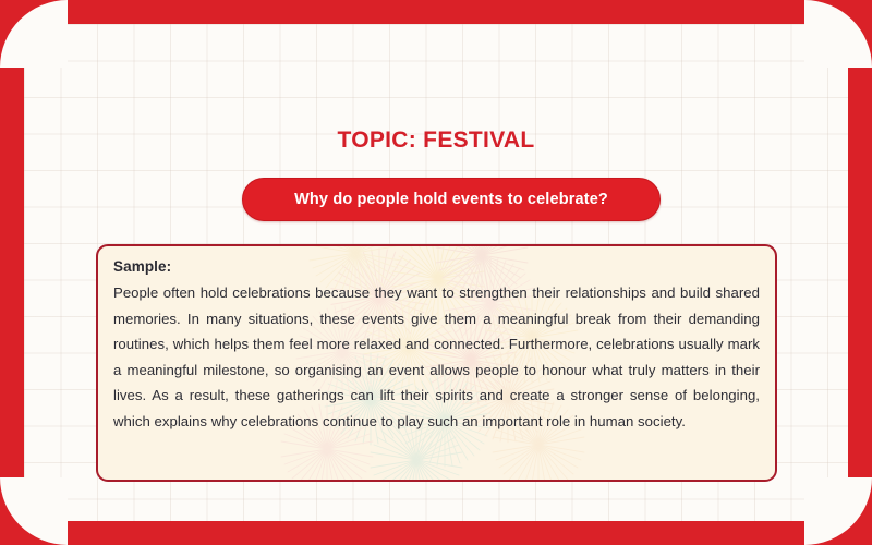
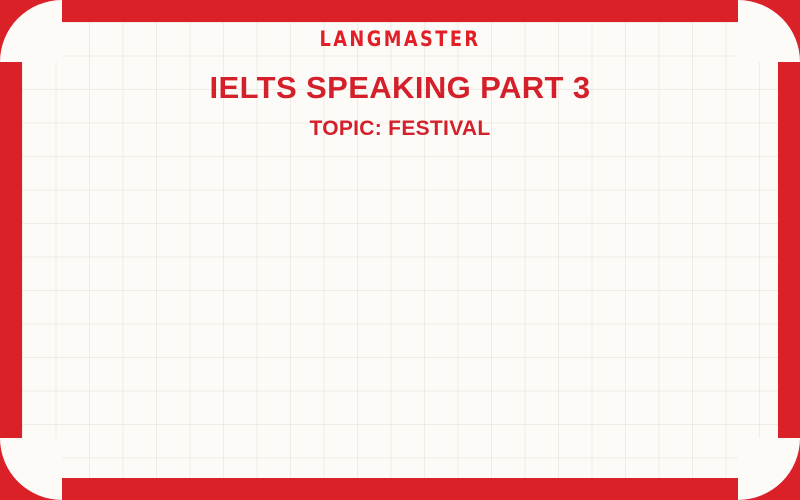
+ LANGMASTER
+ IELTS SPEAKING PART 3
  TOPIC: FESTIVAL
- Why do people hold events to celebrate?
- Sample:
- People often hold celebrations because they want to strengthen their relationships and build shared memories. In many situations, these events give them a meaningful break from their demanding routines, which helps them feel more relaxed and connected. Furthermore, celebrations usually mark a meaningful milestone, so organising an event allows people to honour what truly matters in their lives. As a result, these gatherings can lift their spirits and create a stronger sense of belonging, which explains why celebrations continue to play such an important role in human society.
